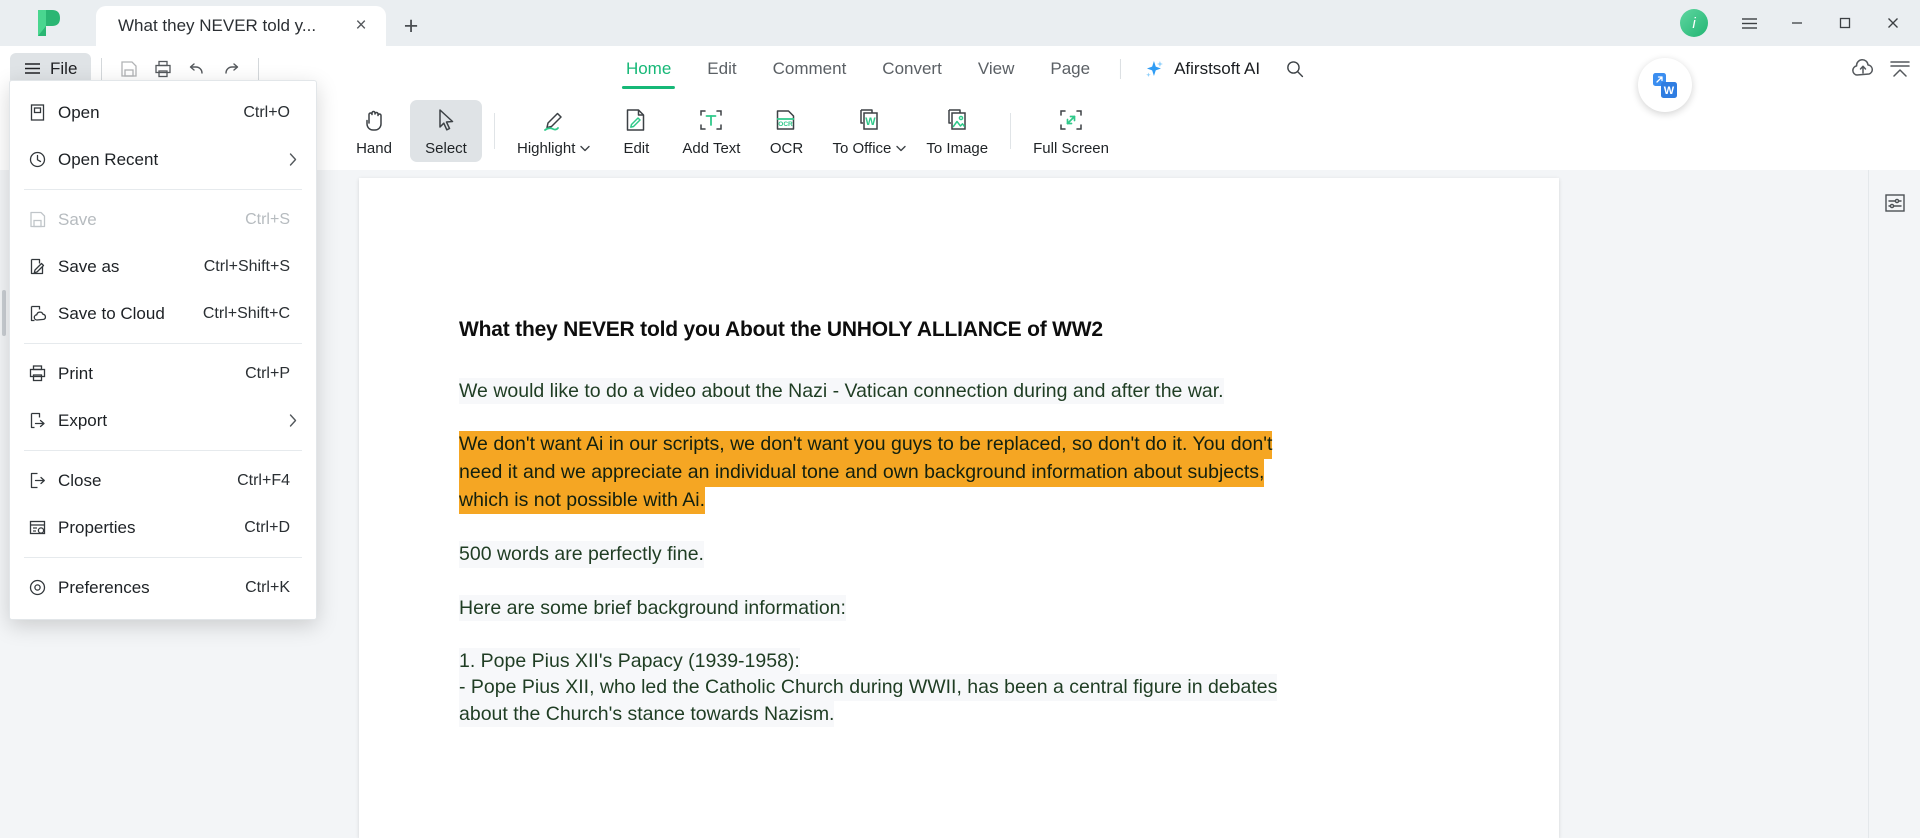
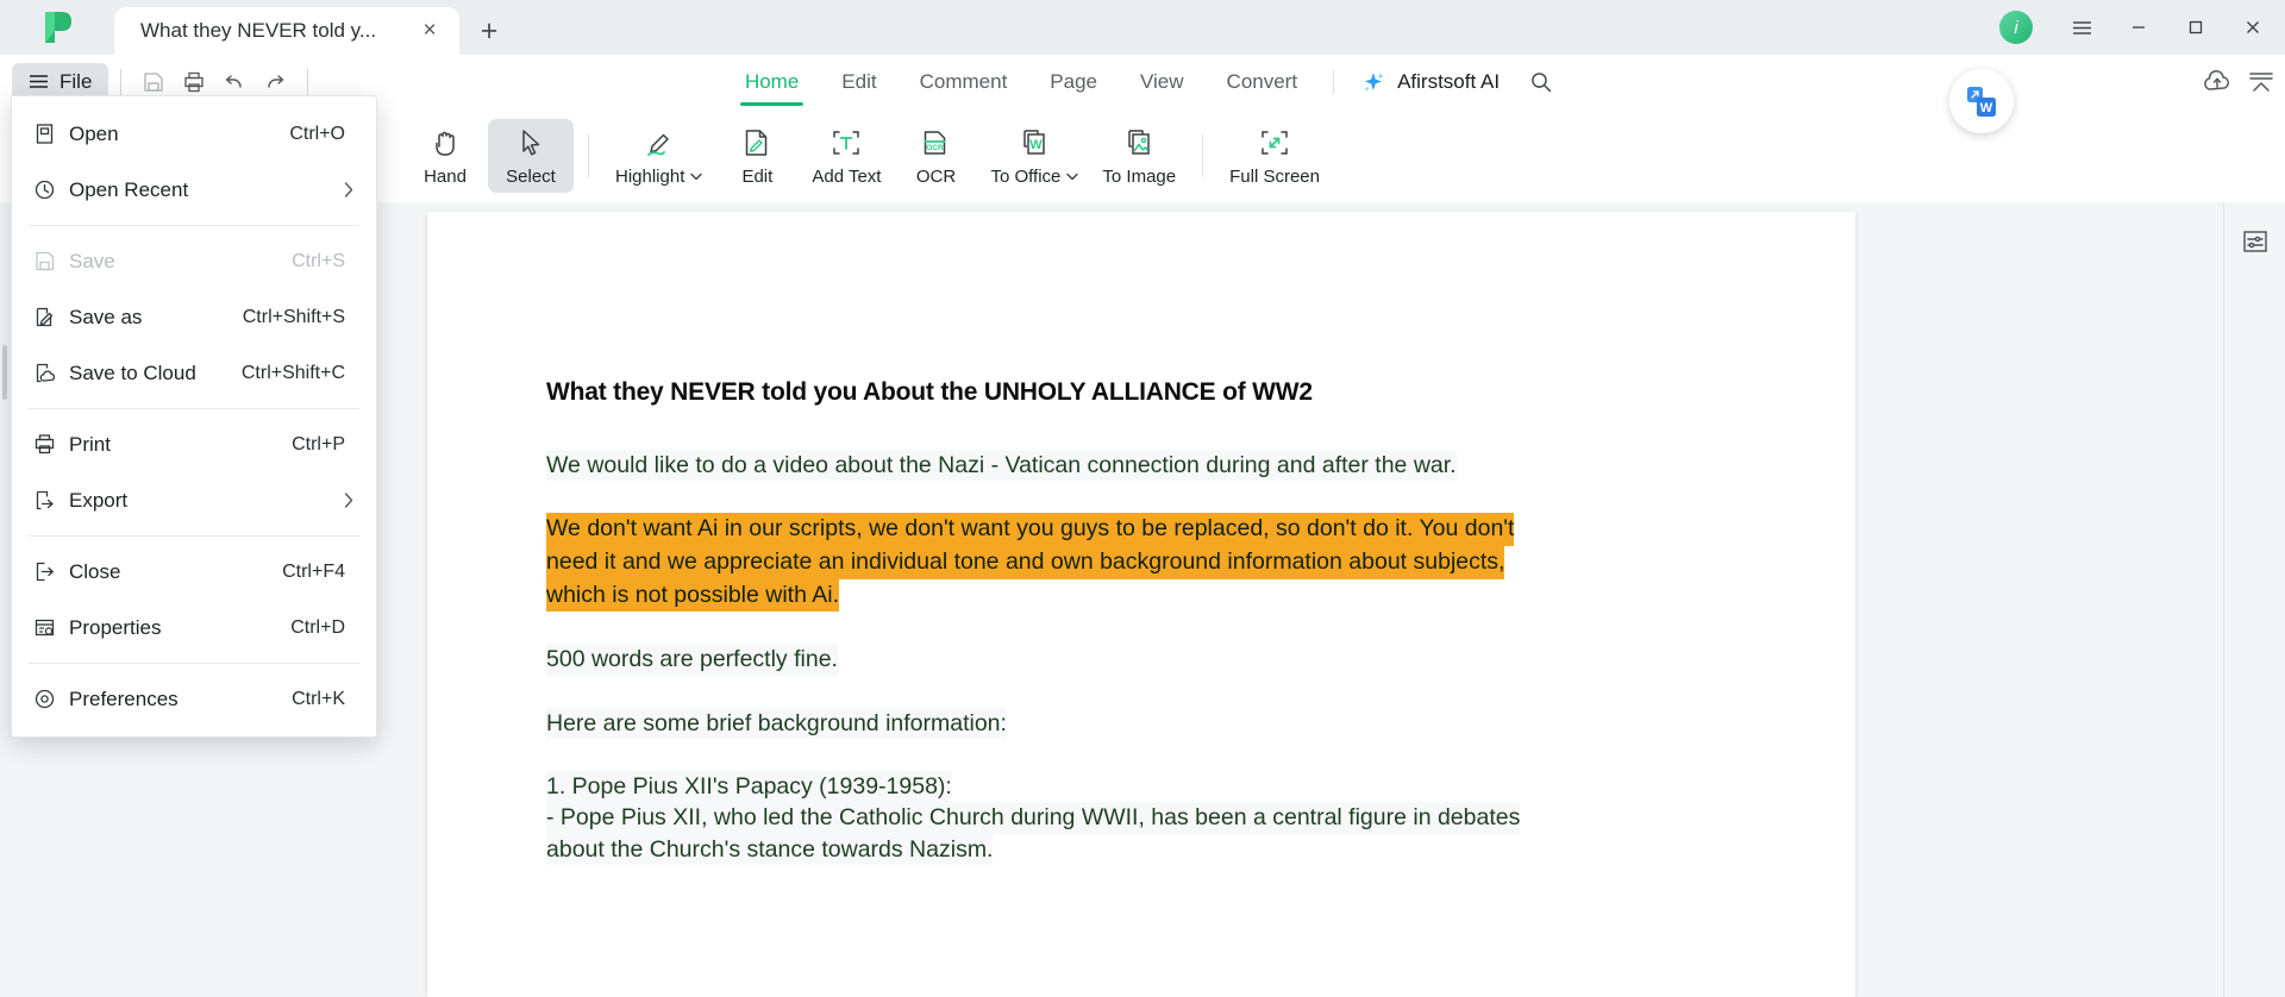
  What they NEVER told y...
  ×
  +
  i
  File
  Home
  Edit
  Comment
- Convert
+ Page
  View
- Page
+ Convert
  Afirstsoft AI
  Hand
  Select
  Highlight
  Edit
  Add Text
  OCR
  W
  To Office
  To Image
  Full Screen
  W
  What they NEVER told you About the UNHOLY ALLIANCE of WW2
  We would like to do a video about the Nazi - Vatican connection during and after the war.
  We don't want Ai in our scripts, we don't want you guys to be replaced, so don't do it. You don't
  need it and we appreciate an individual tone and own background information about subjects,
  which is not possible with Ai.
  500 words are perfectly fine.
  Here are some brief background information:
  1. Pope Pius XII's Papacy (1939-1958):
  - Pope Pius XII, who led the Catholic Church during WWII, has been a central figure in debates
  about the Church's stance towards Nazism.
  Open
  Ctrl+O
  Open Recent
  Save
  Ctrl+S
  Save as
  Ctrl+Shift+S
  Save to Cloud
  Ctrl+Shift+C
  Print
  Ctrl+P
  Export
  Close
  Ctrl+F4
  Properties
  Ctrl+D
  Preferences
  Ctrl+K
